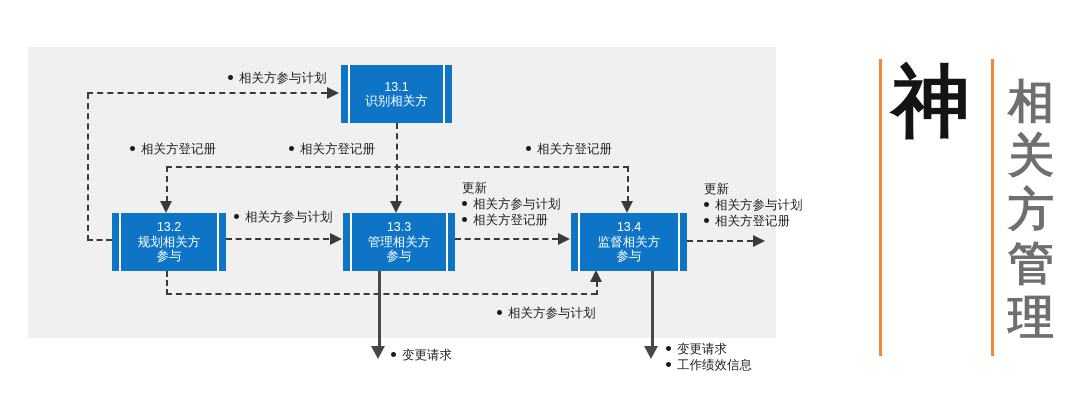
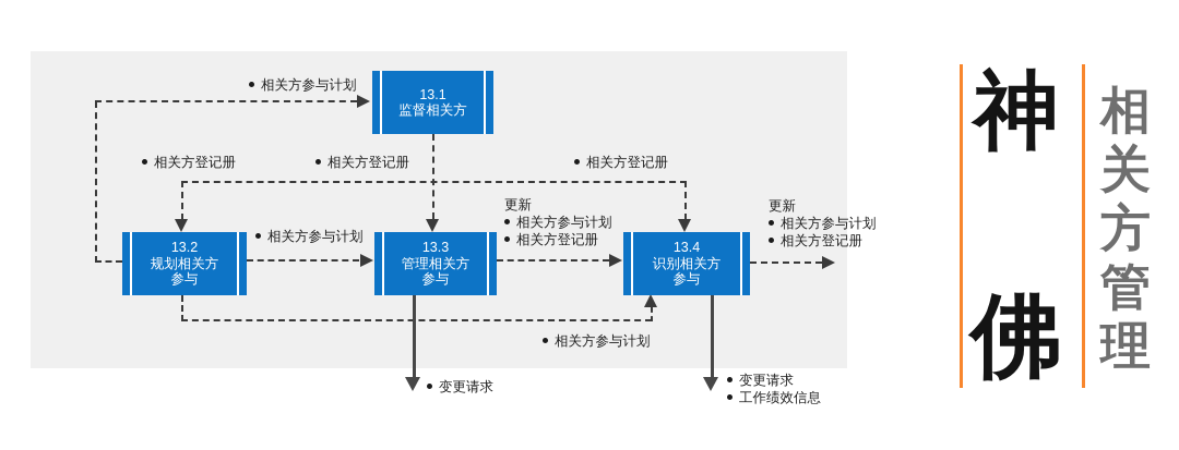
  13.1
- 识别相关方
+ 监督相关方
  13.2
  规划相关方
  参与
  13.3
  管理相关方
  参与
  13.4
- 监督相关方
+ 识别相关方
  参与
  相关方参与计划
  相关方登记册
  相关方登记册
  相关方登记册
  相关方参与计划
  更新
  相关方参与计划
  相关方登记册
  更新
  相关方参与计划
  相关方登记册
  相关方参与计划
  变更请求
  变更请求
  工作绩效信息
  神
+ 佛
  相
  关
  方
  管
  理
